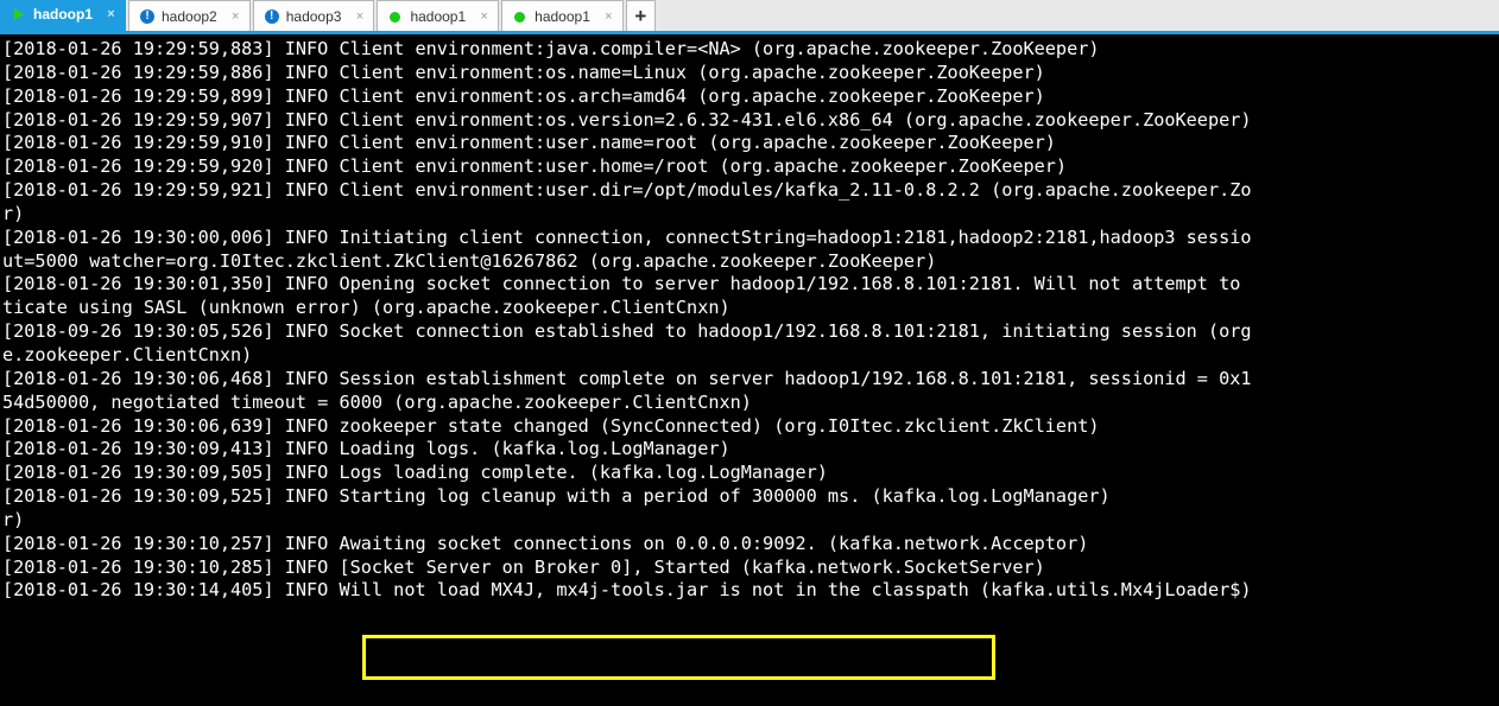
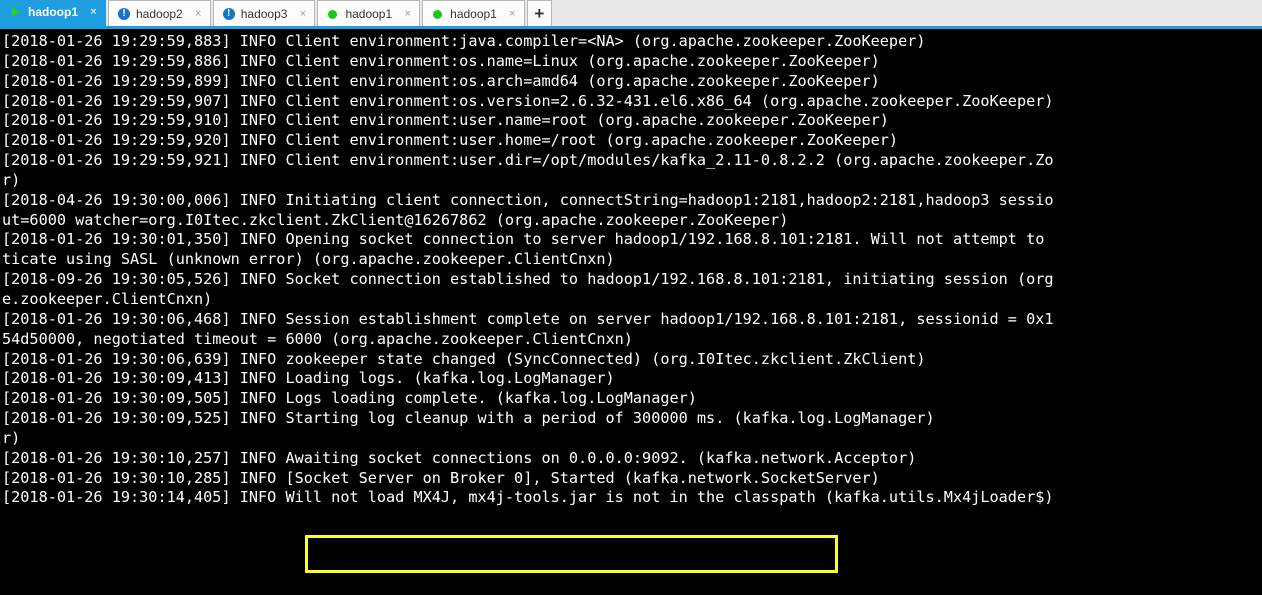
  hadoop1
  ×
  hadoop2
  ×
  hadoop3
  ×
  hadoop1
  ×
  hadoop1
  ×
  +
  [2018-01-26 19:29:59,883] INFO Client environment:java.compiler=<NA> (org.apache.zookeeper.ZooKeeper)
  [2018-01-26 19:29:59,886] INFO Client environment:os.name=Linux (org.apache.zookeeper.ZooKeeper)
  [2018-01-26 19:29:59,899] INFO Client environment:os.arch=amd64 (org.apache.zookeeper.ZooKeeper)
  [2018-01-26 19:29:59,907] INFO Client environment:os.version=2.6.32-431.el6.x86_64 (org.apache.zookeeper.ZooKeeper)
  [2018-01-26 19:29:59,910] INFO Client environment:user.name=root (org.apache.zookeeper.ZooKeeper)
  [2018-01-26 19:29:59,920] INFO Client environment:user.home=/root (org.apache.zookeeper.ZooKeeper)
  [2018-01-26 19:29:59,921] INFO Client environment:user.dir=/opt/modules/kafka_2.11-0.8.2.2 (org.apache.zookeeper.Zo
  r)
- [2018-01-26 19:30:00,006] INFO Initiating client connection, connectString=hadoop1:2181,hadoop2:2181,hadoop3 sessio
+ [2018-04-26 19:30:00,006] INFO Initiating client connection, connectString=hadoop1:2181,hadoop2:2181,hadoop3 sessio
- ut=5000 watcher=org.I0Itec.zkclient.ZkClient@16267862 (org.apache.zookeeper.ZooKeeper)
+ ut=6000 watcher=org.I0Itec.zkclient.ZkClient@16267862 (org.apache.zookeeper.ZooKeeper)
  [2018-01-26 19:30:01,350] INFO Opening socket connection to server hadoop1/192.168.8.101:2181. Will not attempt to
  ticate using SASL (unknown error) (org.apache.zookeeper.ClientCnxn)
  [2018-09-26 19:30:05,526] INFO Socket connection established to hadoop1/192.168.8.101:2181, initiating session (org
  e.zookeeper.ClientCnxn)
  [2018-01-26 19:30:06,468] INFO Session establishment complete on server hadoop1/192.168.8.101:2181, sessionid = 0x1
  54d50000, negotiated timeout = 6000 (org.apache.zookeeper.ClientCnxn)
  [2018-01-26 19:30:06,639] INFO zookeeper state changed (SyncConnected) (org.I0Itec.zkclient.ZkClient)
  [2018-01-26 19:30:09,413] INFO Loading logs. (kafka.log.LogManager)
  [2018-01-26 19:30:09,505] INFO Logs loading complete. (kafka.log.LogManager)
  [2018-01-26 19:30:09,525] INFO Starting log cleanup with a period of 300000 ms. (kafka.log.LogManager)
  r)
  [2018-01-26 19:30:10,257] INFO Awaiting socket connections on 0.0.0.0:9092. (kafka.network.Acceptor)
  [2018-01-26 19:30:10,285] INFO [Socket Server on Broker 0], Started (kafka.network.SocketServer)
  [2018-01-26 19:30:14,405] INFO Will not load MX4J, mx4j-tools.jar is not in the classpath (kafka.utils.Mx4jLoader$)
